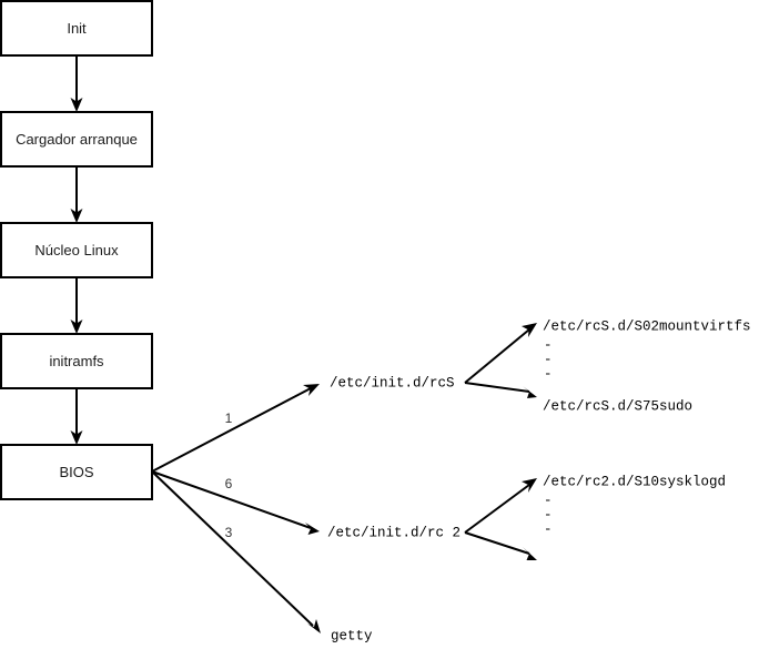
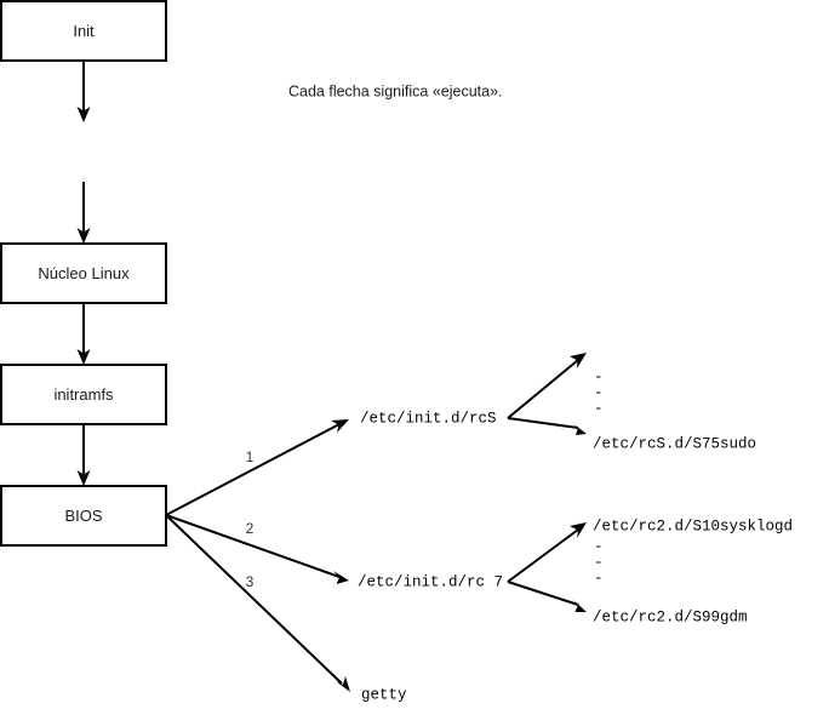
  Init
- Cargador arranque
  Núcleo Linux
  initramfs
  BIOS
  1
- 6
+ 2
  3
  /etc/init.d/rcS
- /etc/init.d/rc 2
+ /etc/init.d/rc 7
  getty
- /etc/rcS.d/S02mountvirtfs
  -
  -
  -
  /etc/rcS.d/S75sudo
  /etc/rc2.d/S10sysklogd
  -
  -
  -
+ /etc/rc2.d/S99gdm
+ Cada flecha significa «ejecuta».
